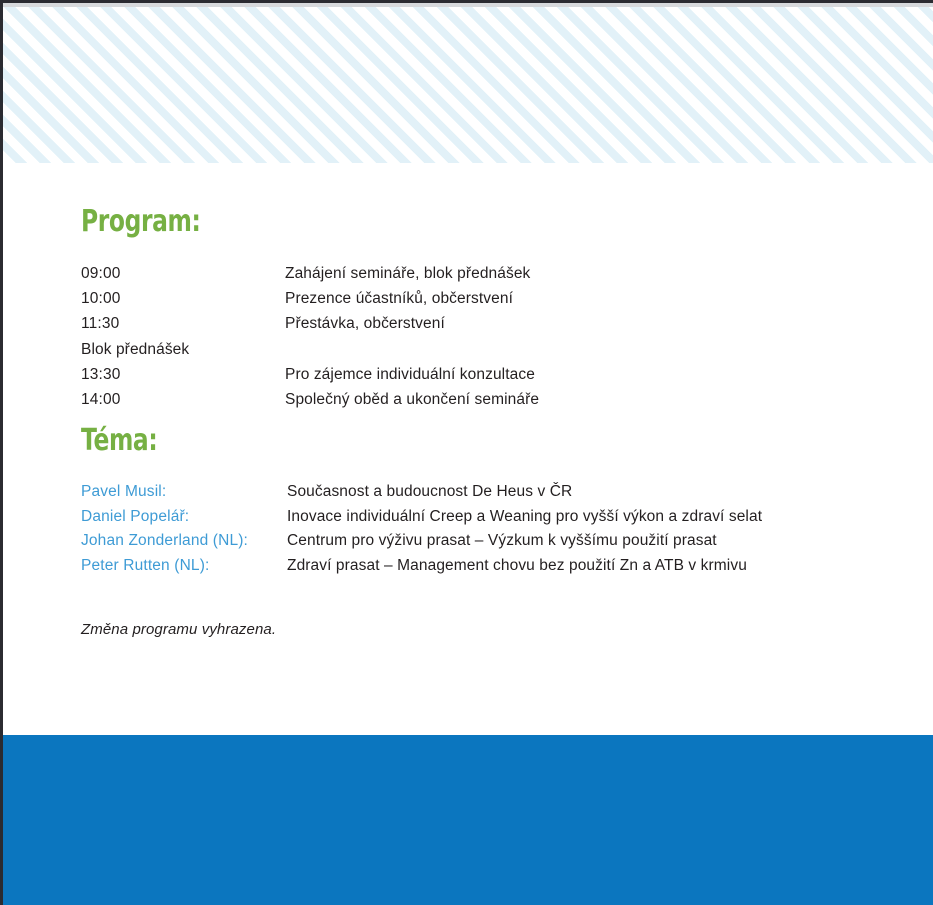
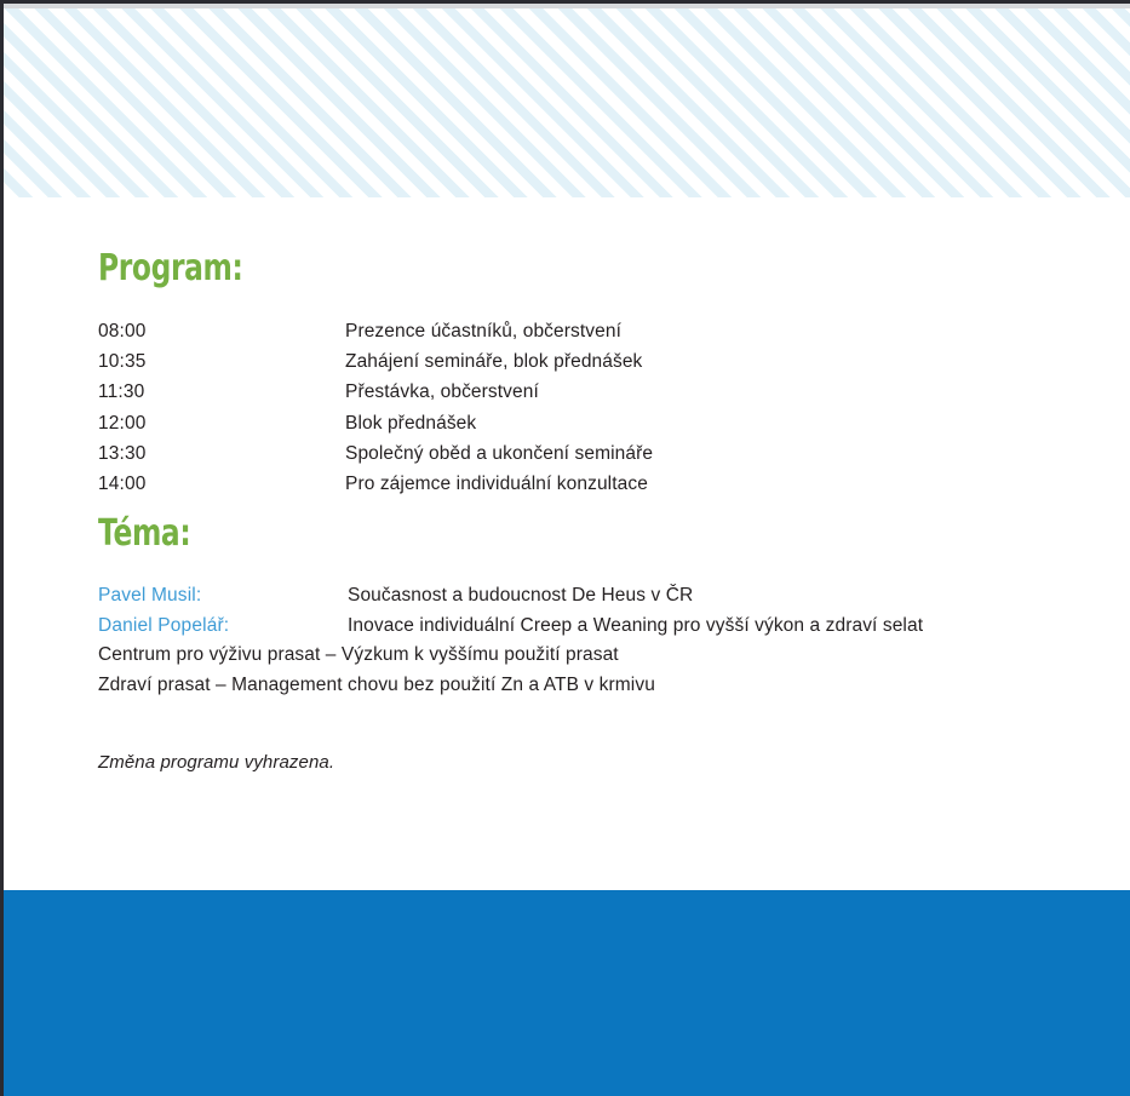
  Program:
- 09:00
+ 08:00
- Zahájení semináře, blok přednášek
+ Prezence účastníků, občerstvení
- 10:00
+ 10:35
- Prezence účastníků, občerstvení
+ Zahájení semináře, blok přednášek
  11:30
  Přestávka, občerstvení
+ 12:00
  Blok přednášek
  13:30
- Pro zájemce individuální konzultace
+ Společný oběd a ukončení semináře
  14:00
- Společný oběd a ukončení semináře
+ Pro zájemce individuální konzultace
  Téma:
  Pavel Musil:
  Současnost a budoucnost De Heus v ČR
  Daniel Popelář:
  Inovace individuální Creep a Weaning pro vyšší výkon a zdraví selat
- Johan Zonderland (NL):
  Centrum pro výživu prasat – Výzkum k vyššímu použití prasat
- Peter Rutten (NL):
  Zdraví prasat – Management chovu bez použití Zn a ATB v krmivu
  Změna programu vyhrazena.
